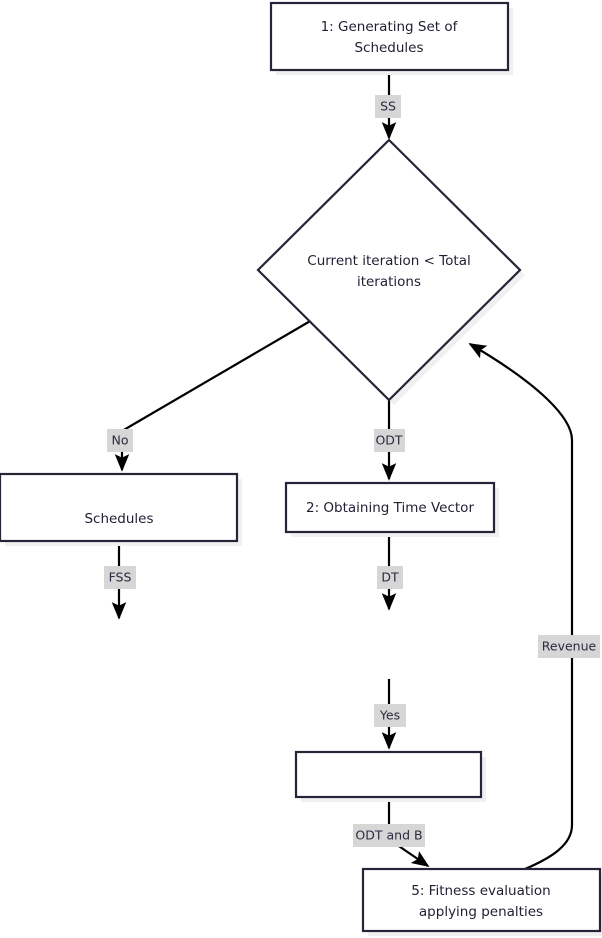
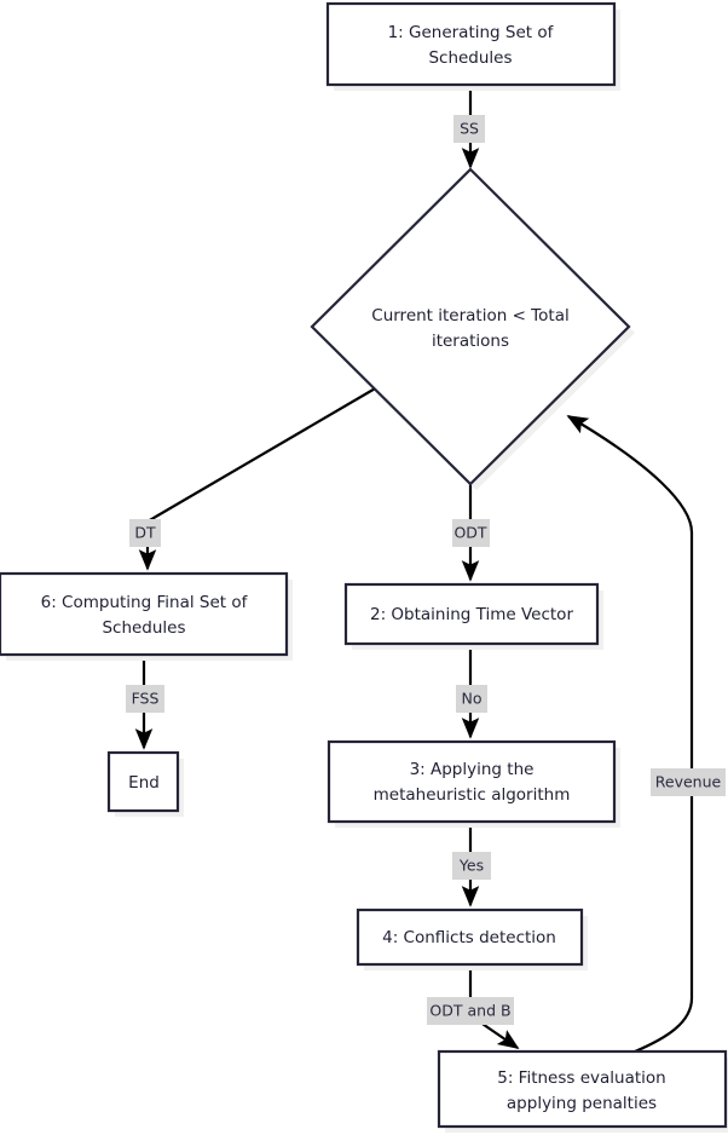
  1: Generating Set of
  Schedules
  Current iteration < Total
  iterations
+ 6: Computing Final Set of
  Schedules
+ End
  2: Obtaining Time Vector
+ 3: Applying the
+ metaheuristic algorithm
+ 4: Conflicts detection
  5: Fitness evaluation
  applying penalties
  SS
- No
+ DT
  ODT
  FSS
- DT
+ No
  Yes
  ODT and B
  Revenue
